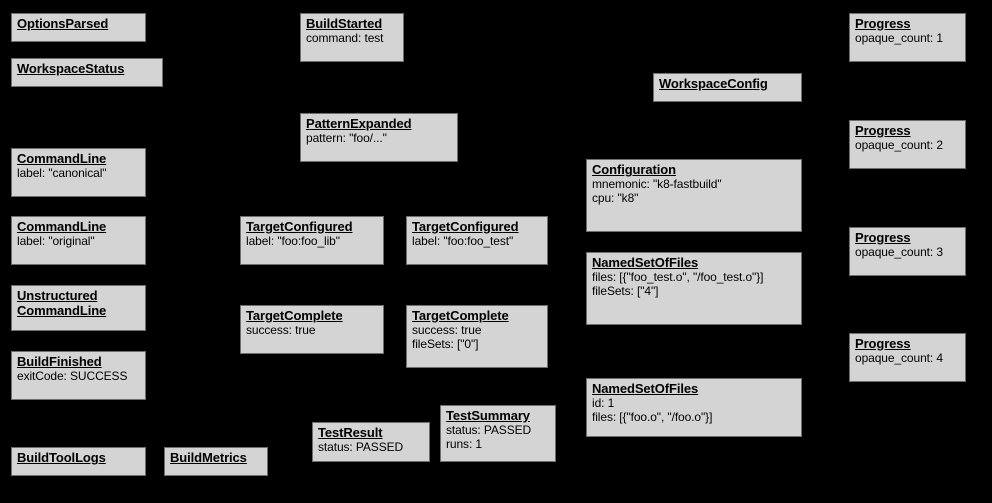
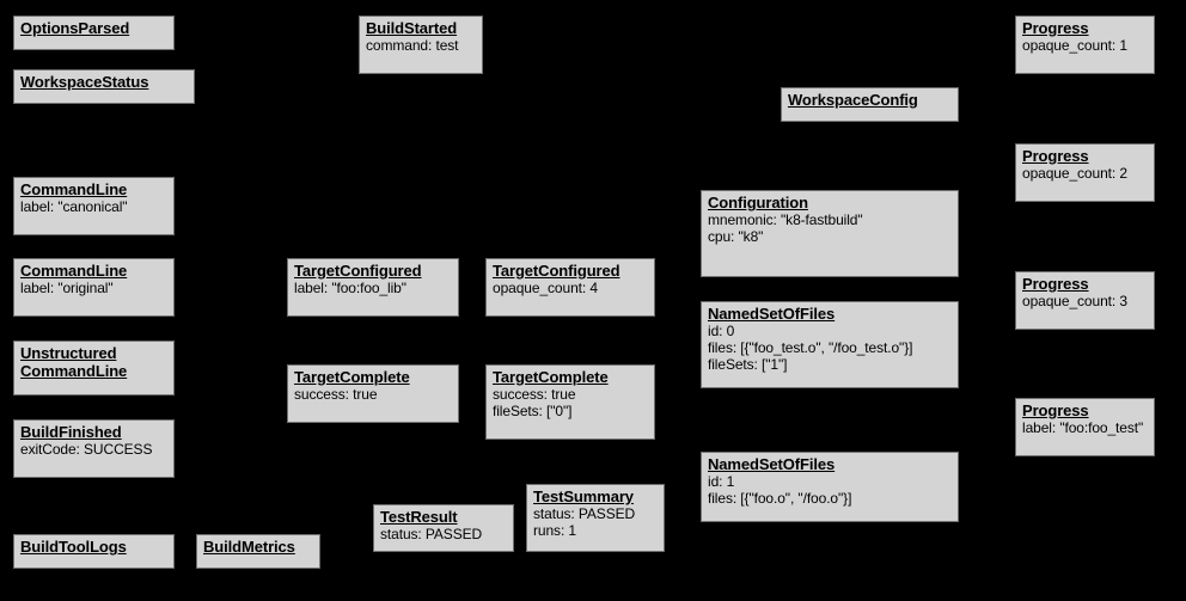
  OptionsParsed
  BuildStarted
  command: test
  Progress
  opaque_count: 1
  WorkspaceStatus
  WorkspaceConfig
- PatternExpanded
- pattern: "foo/..."
  Progress
  opaque_count: 2
  CommandLine
  label: "canonical"
  Configuration
  mnemonic: "k8-fastbuild"
  cpu: "k8"
  TargetConfigured
  label: "foo:foo_lib"
  TargetConfigured
- label: "foo:foo_test"
+ opaque_count: 4
  CommandLine
  label: "original"
  Progress
  opaque_count: 3
  NamedSetOfFiles
+ id: 0
  files: [{"foo_test.o", "/foo_test.o"}]
- fileSets: ["4"]
+ fileSets: ["1"]
  Unstructured
  CommandLine
  TargetComplete
  success: true
  TargetComplete
  success: true
  fileSets: ["0"]
  Progress
- opaque_count: 4
+ label: "foo:foo_test"
  BuildFinished
  exitCode: SUCCESS
  NamedSetOfFiles
  id: 1
  files: [{"foo.o", "/foo.o"}]
  TestSummary
  status: PASSED
  runs: 1
  TestResult
  status: PASSED
  BuildToolLogs
  BuildMetrics
